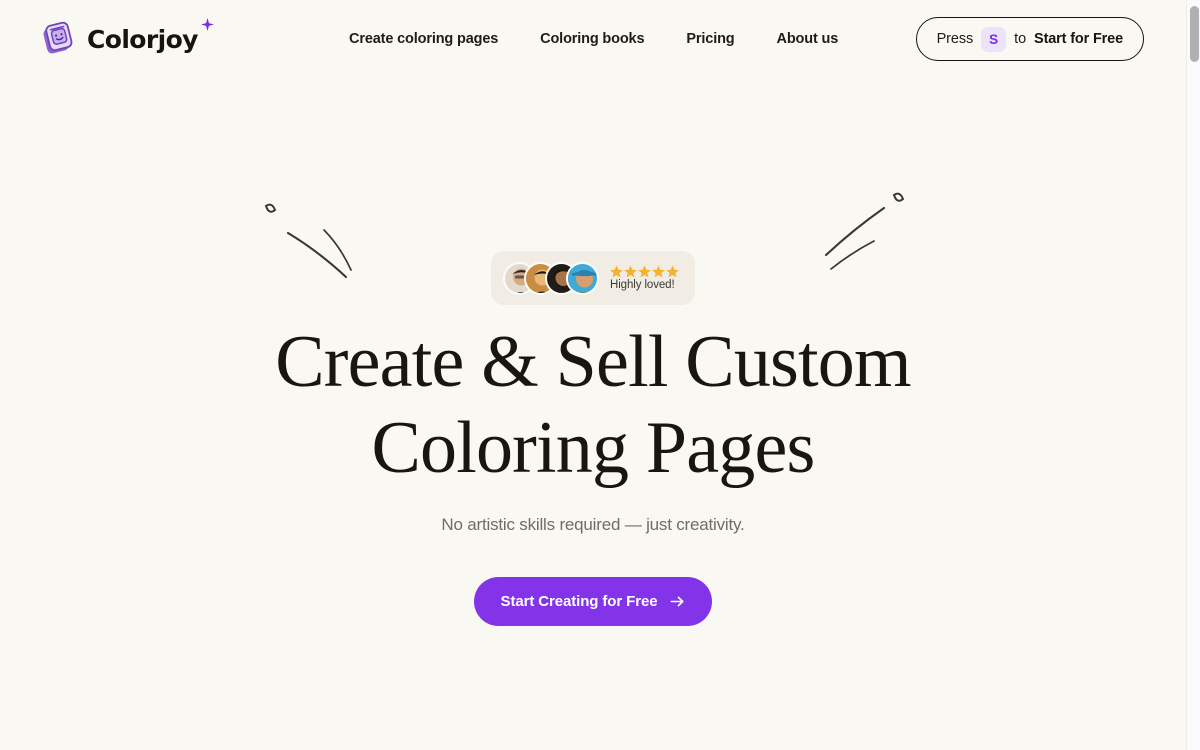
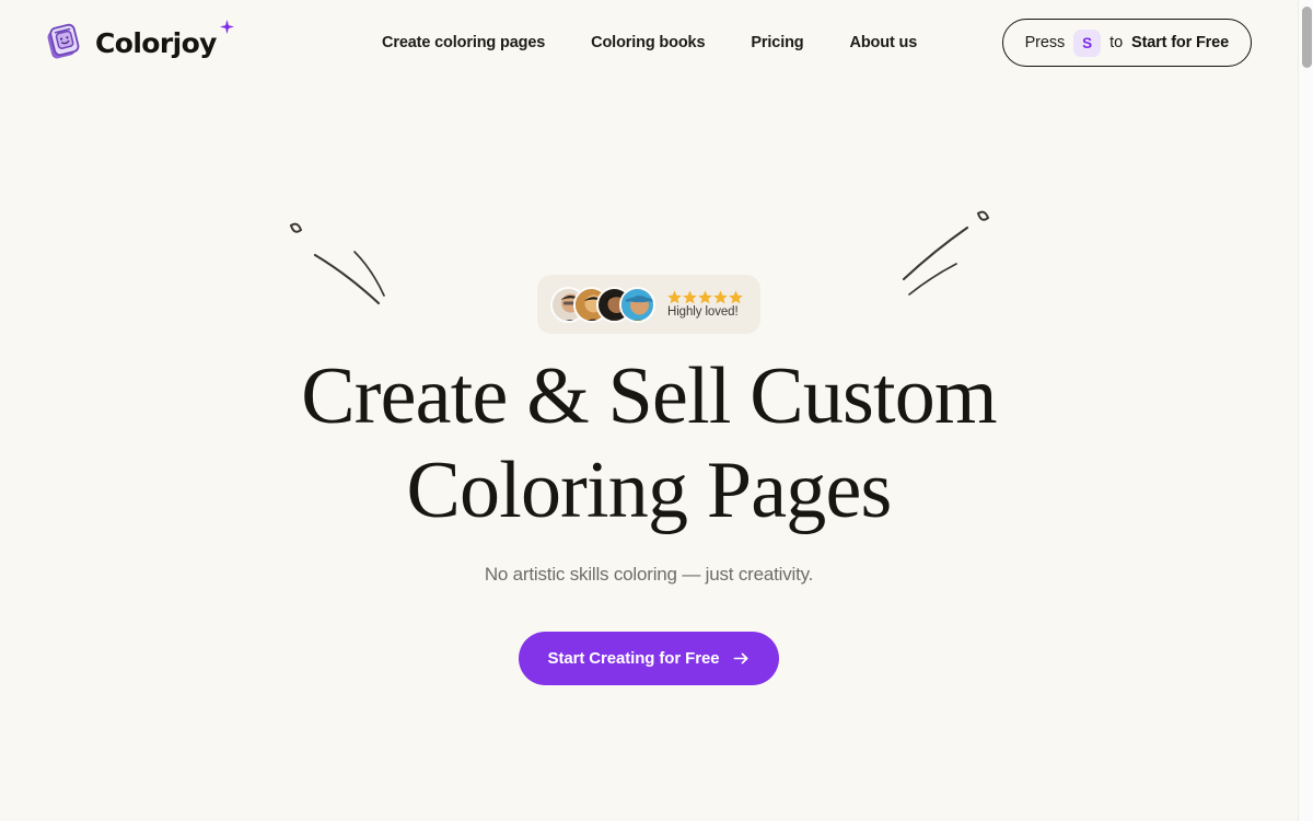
  Colorjoy
  Create coloring pages
  Coloring books
  Pricing
  About us
  Press
  S
  to
  Start for Free
  Highly loved!
  Create & Sell Custom
  Coloring Pages
- No artistic skills required — just creativity.
+ No artistic skills coloring — just creativity.
  Start Creating for Free
